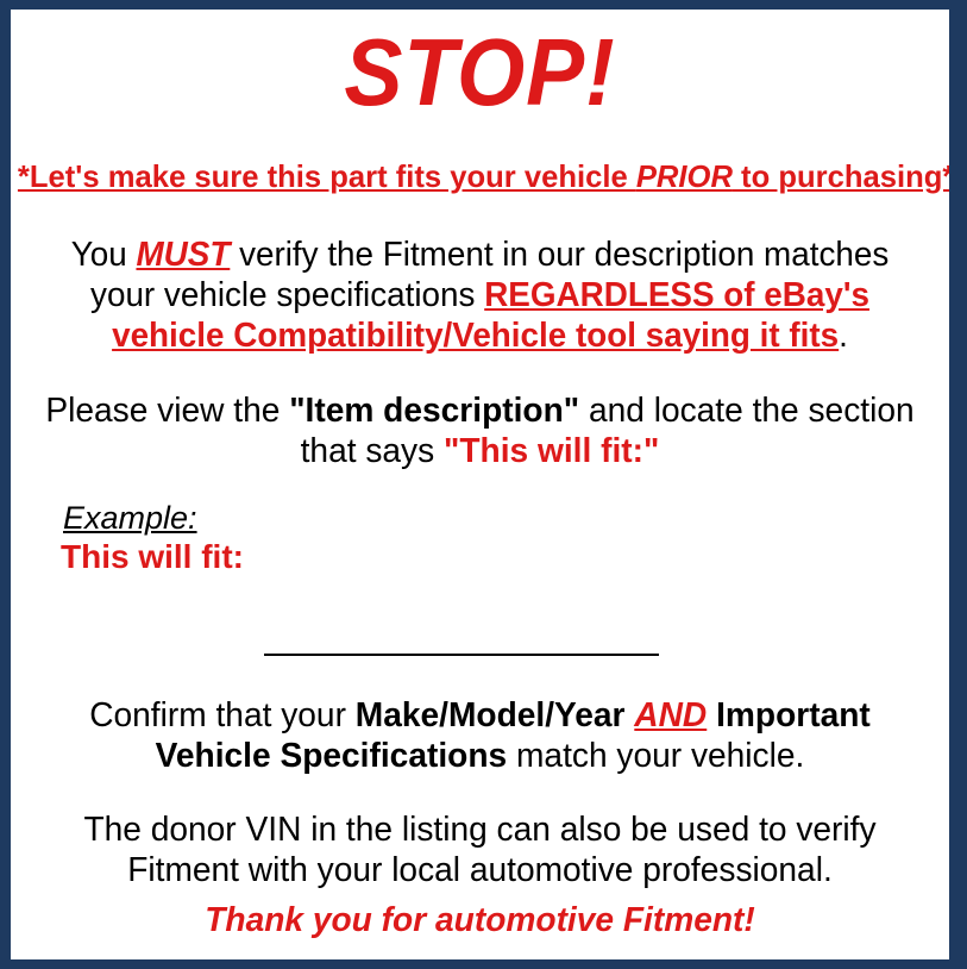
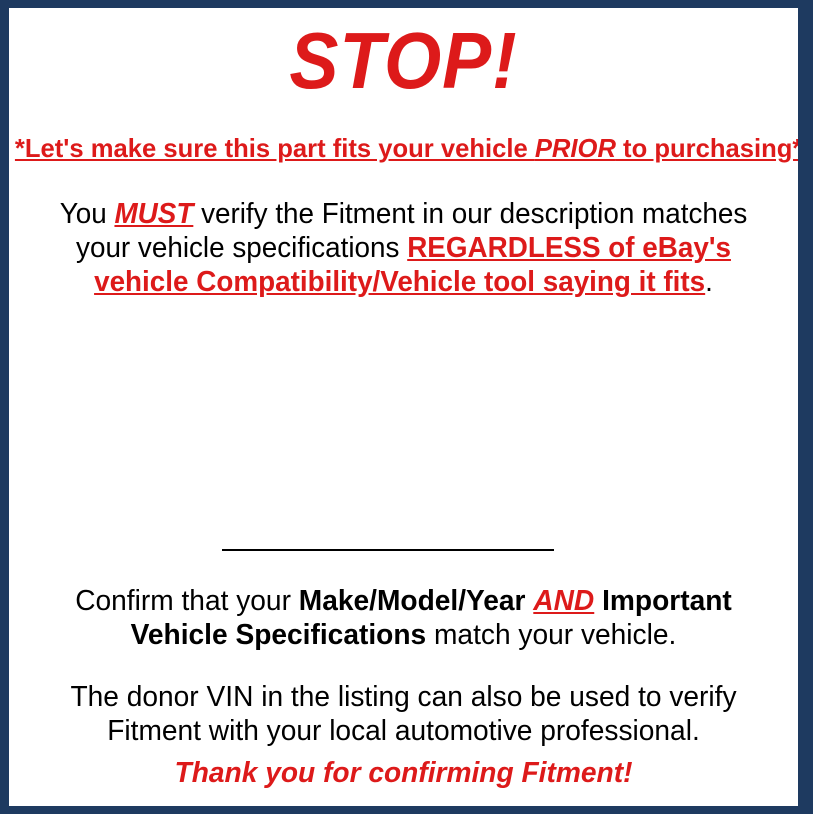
  STOP!
  *Let's make sure this part fits your vehicle PRIOR to purchasing*
  You MUST verify the Fitment in our description matches your vehicle specifications REGARDLESS of eBay's vehicle Compatibility/Vehicle tool saying it fits.
- Please view the "Item description" and locate the section that says "This will fit:"
- Example:
- This will fit:
  Confirm that your Make/Model/Year AND Important Vehicle Specifications match your vehicle.
  The donor VIN in the listing can also be used to verify Fitment with your local automotive professional.
- Thank you for automotive Fitment!
+ Thank you for confirming Fitment!
